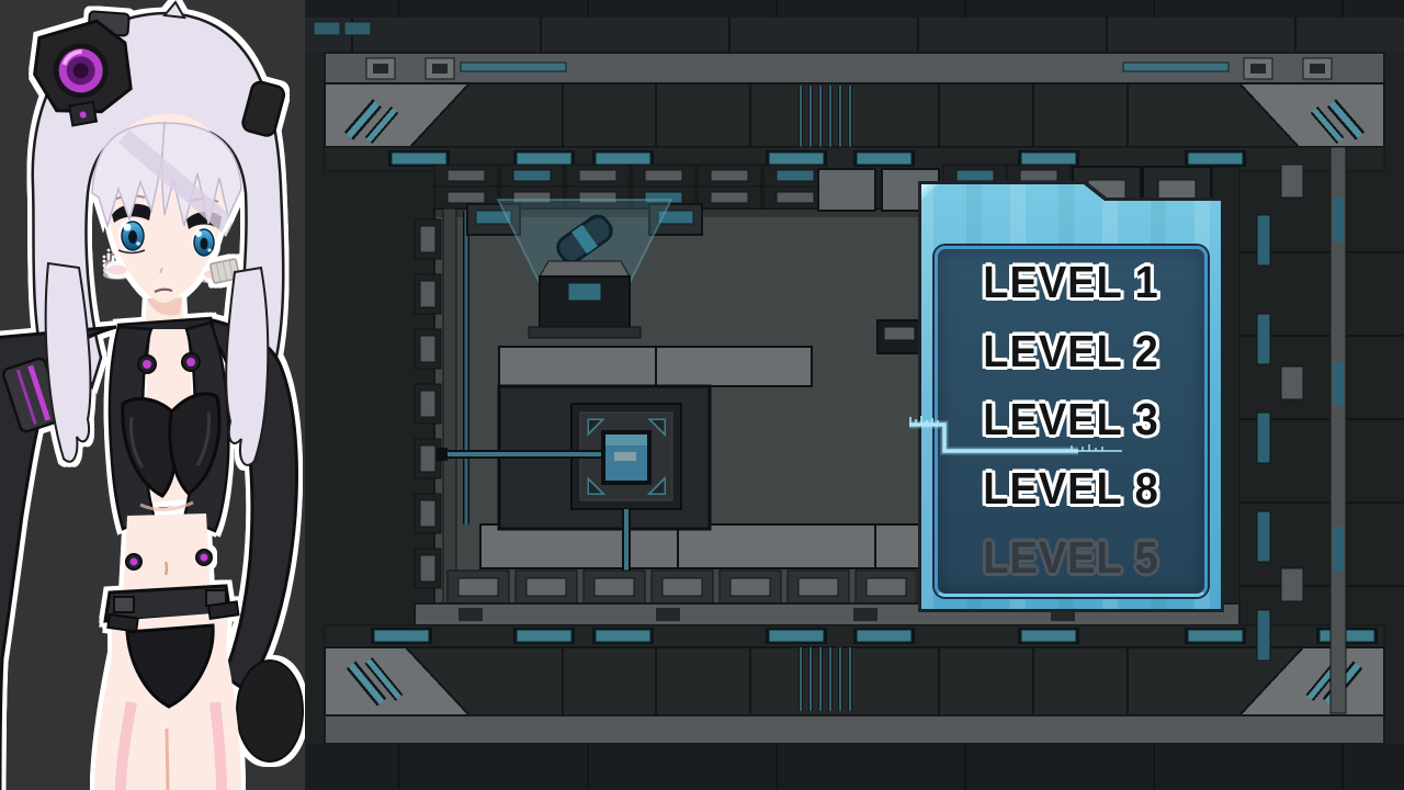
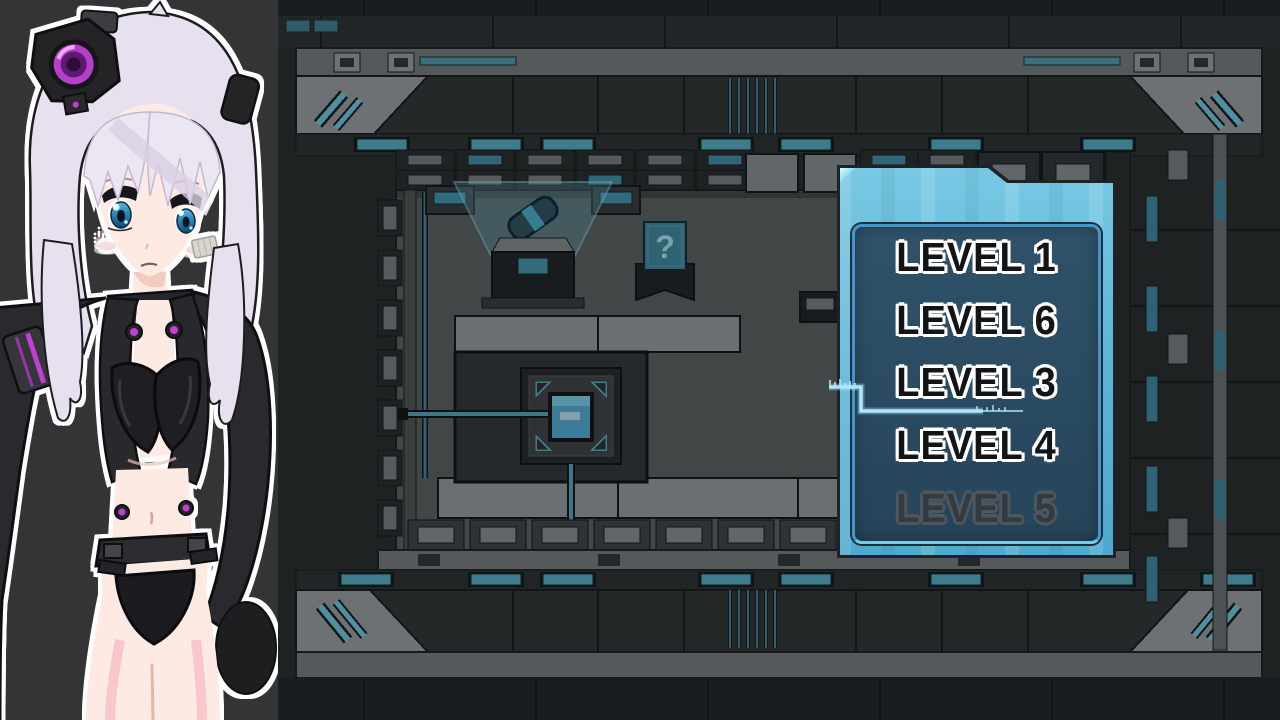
+ ?
  LEVEL 1
- LEVEL 2
+ LEVEL 6
  LEVEL 3
- LEVEL 8
+ LEVEL 4
  LEVEL 5
